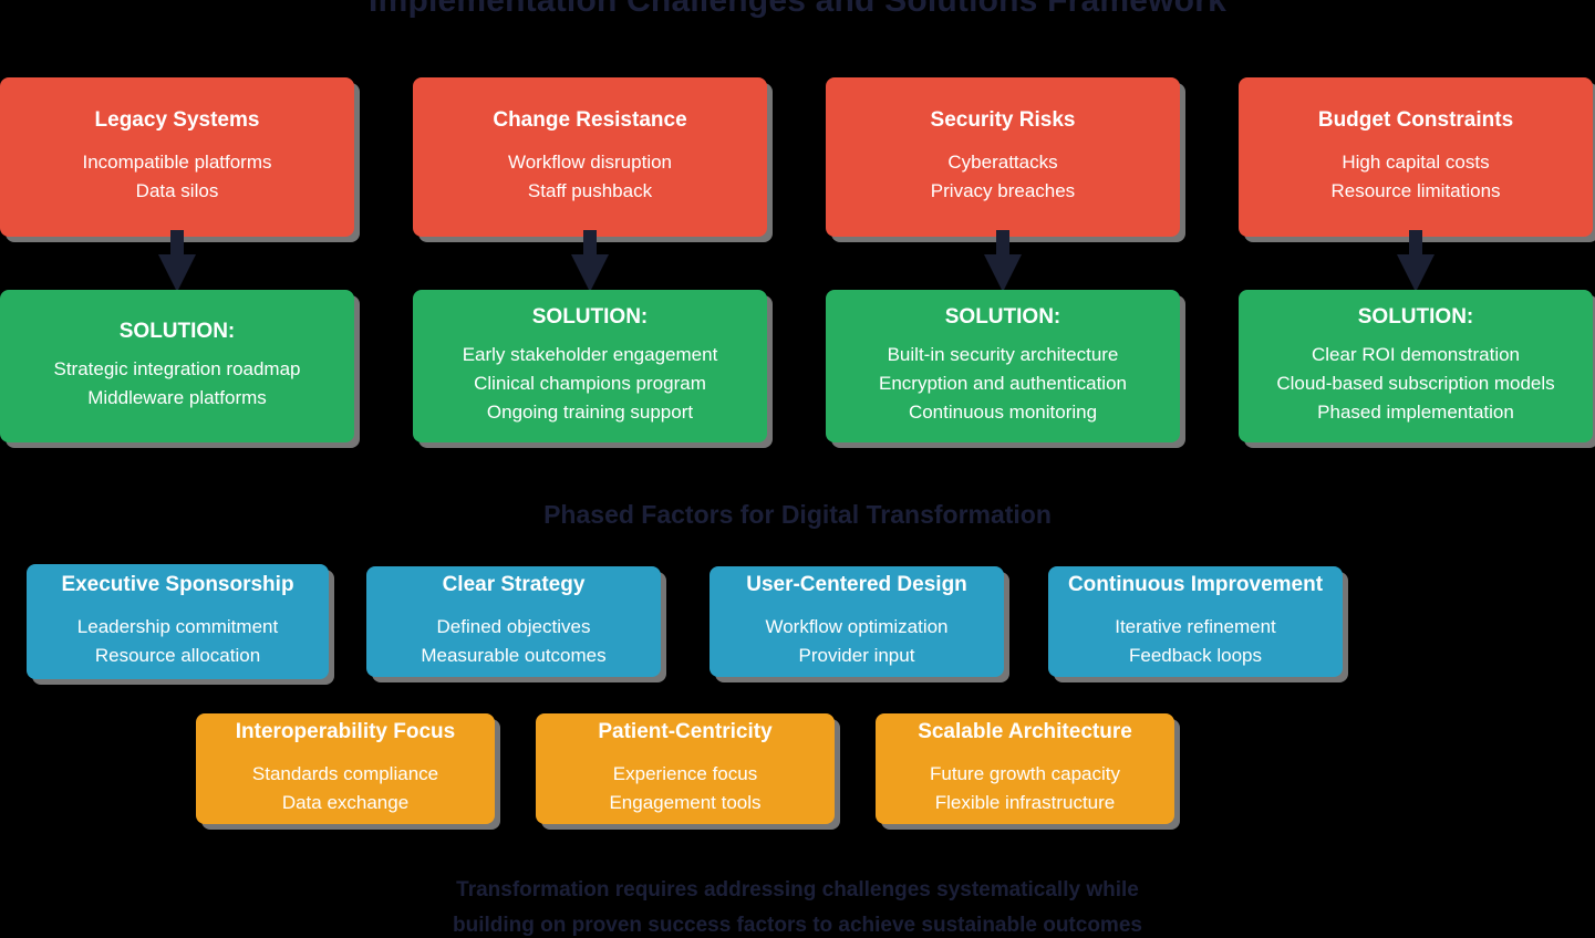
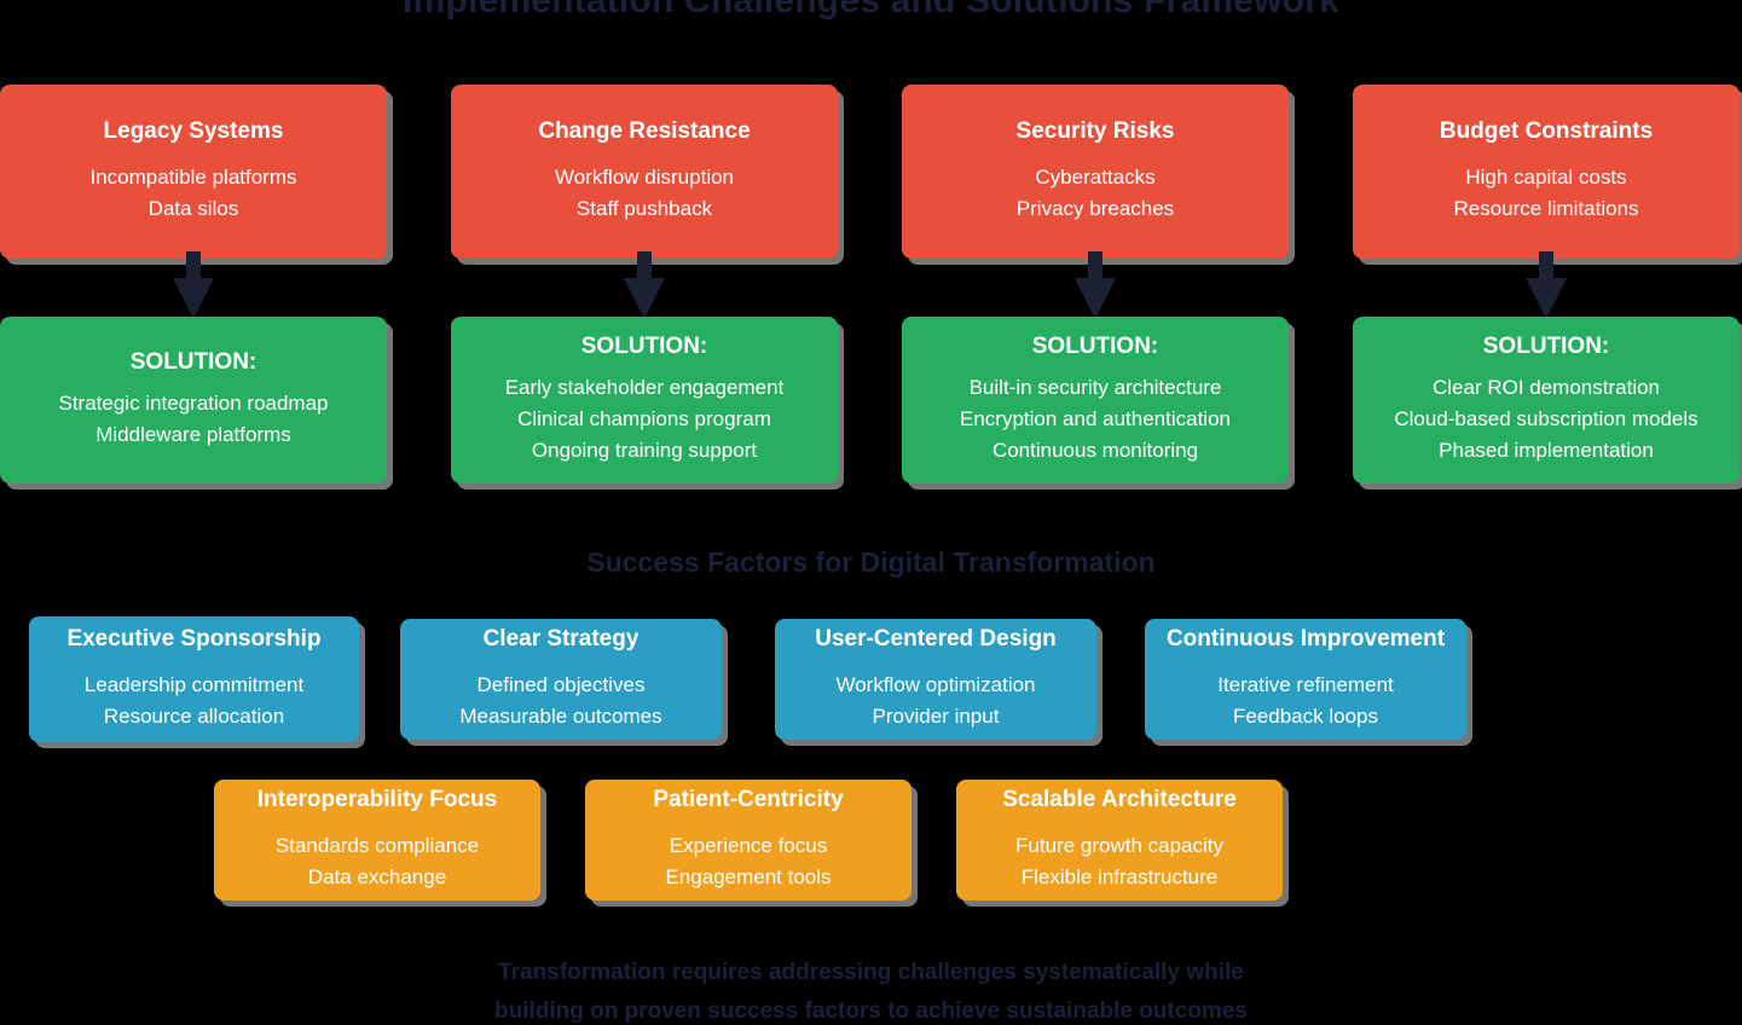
  Implementation Challenges and Solutions Framework
  Legacy Systems
  Incompatible platforms
  Data silos
  Change Resistance
  Workflow disruption
  Staff pushback
  Security Risks
  Cyberattacks
  Privacy breaches
  Budget Constraints
  High capital costs
  Resource limitations
  SOLUTION:
  Strategic integration roadmap
  Middleware platforms
  SOLUTION:
  Early stakeholder engagement
  Clinical champions program
  Ongoing training support
  SOLUTION:
  Built-in security architecture
  Encryption and authentication
  Continuous monitoring
  SOLUTION:
  Clear ROI demonstration
  Cloud-based subscription models
  Phased implementation
- Phased Factors for Digital Transformation
+ Success Factors for Digital Transformation
  Executive Sponsorship
  Leadership commitment
  Resource allocation
  Clear Strategy
  Defined objectives
  Measurable outcomes
  User-Centered Design
  Workflow optimization
  Provider input
  Continuous Improvement
  Iterative refinement
  Feedback loops
  Interoperability Focus
  Standards compliance
  Data exchange
  Patient-Centricity
  Experience focus
  Engagement tools
  Scalable Architecture
  Future growth capacity
  Flexible infrastructure
  Transformation requires addressing challenges systematically while
  building on proven success factors to achieve sustainable outcomes
